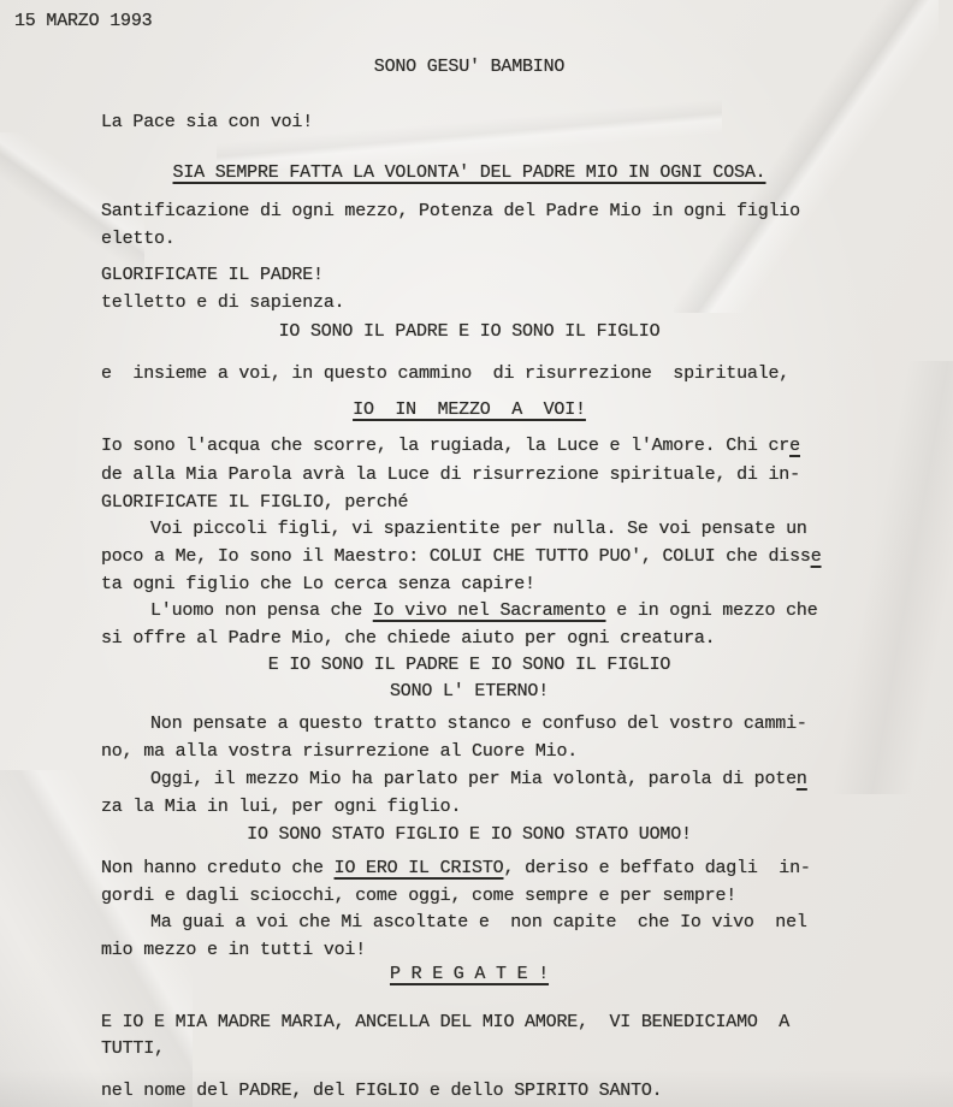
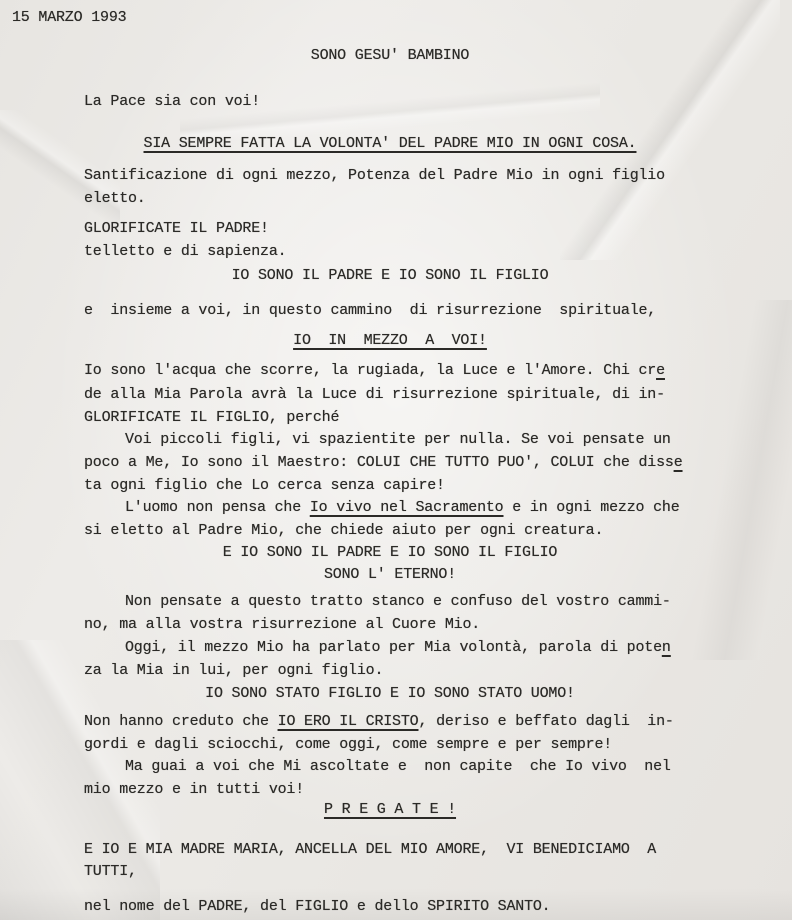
  15 MARZO 1993
  SONO GESU' BAMBINO
  La Pace sia con voi!
  SIA SEMPRE FATTA LA VOLONTA' DEL PADRE MIO IN OGNI COSA.
  Santificazione di ogni mezzo, Potenza del Padre Mio in ogni figlio
  eletto.
  GLORIFICATE IL PADRE!
  telletto e di sapienza.
  IO SONO IL PADRE E IO SONO IL FIGLIO
  e insieme a voi, in questo cammino di risurrezione spirituale,
  IO IN MEZZO A VOI!
  Io sono l'acqua che scorre, la rugiada, la Luce e l'Amore. Chi cre
  de alla Mia Parola avrà la Luce di risurrezione spirituale, di in-
  GLORIFICATE IL FIGLIO, perché
  Voi piccoli figli, vi spazientite per nulla. Se voi pensate un
  poco a Me, Io sono il Maestro: COLUI CHE TUTTO PUO', COLUI che disse
  ta ogni figlio che Lo cerca senza capire!
  L'uomo non pensa che Io vivo nel Sacramento e in ogni mezzo che
- si offre al Padre Mio, che chiede aiuto per ogni creatura.
+ si eletto al Padre Mio, che chiede aiuto per ogni creatura.
  E IO SONO IL PADRE E IO SONO IL FIGLIO
  SONO L' ETERNO!
  Non pensate a questo tratto stanco e confuso del vostro cammi-
  no, ma alla vostra risurrezione al Cuore Mio.
  Oggi, il mezzo Mio ha parlato per Mia volontà, parola di poten
  za la Mia in lui, per ogni figlio.
  IO SONO STATO FIGLIO E IO SONO STATO UOMO!
  Non hanno creduto che IO ERO IL CRISTO, deriso e beffato dagli in-
  gordi e dagli sciocchi, come oggi, come sempre e per sempre!
  Ma guai a voi che Mi ascoltate e non capite che Io vivo nel
  mio mezzo e in tutti voi!
  P R E G A T E !
  E IO E MIA MADRE MARIA, ANCELLA DEL MIO AMORE, VI BENEDICIAMO A
  TUTTI,
  nel nome del PADRE, del FIGLIO e dello SPIRITO SANTO.
